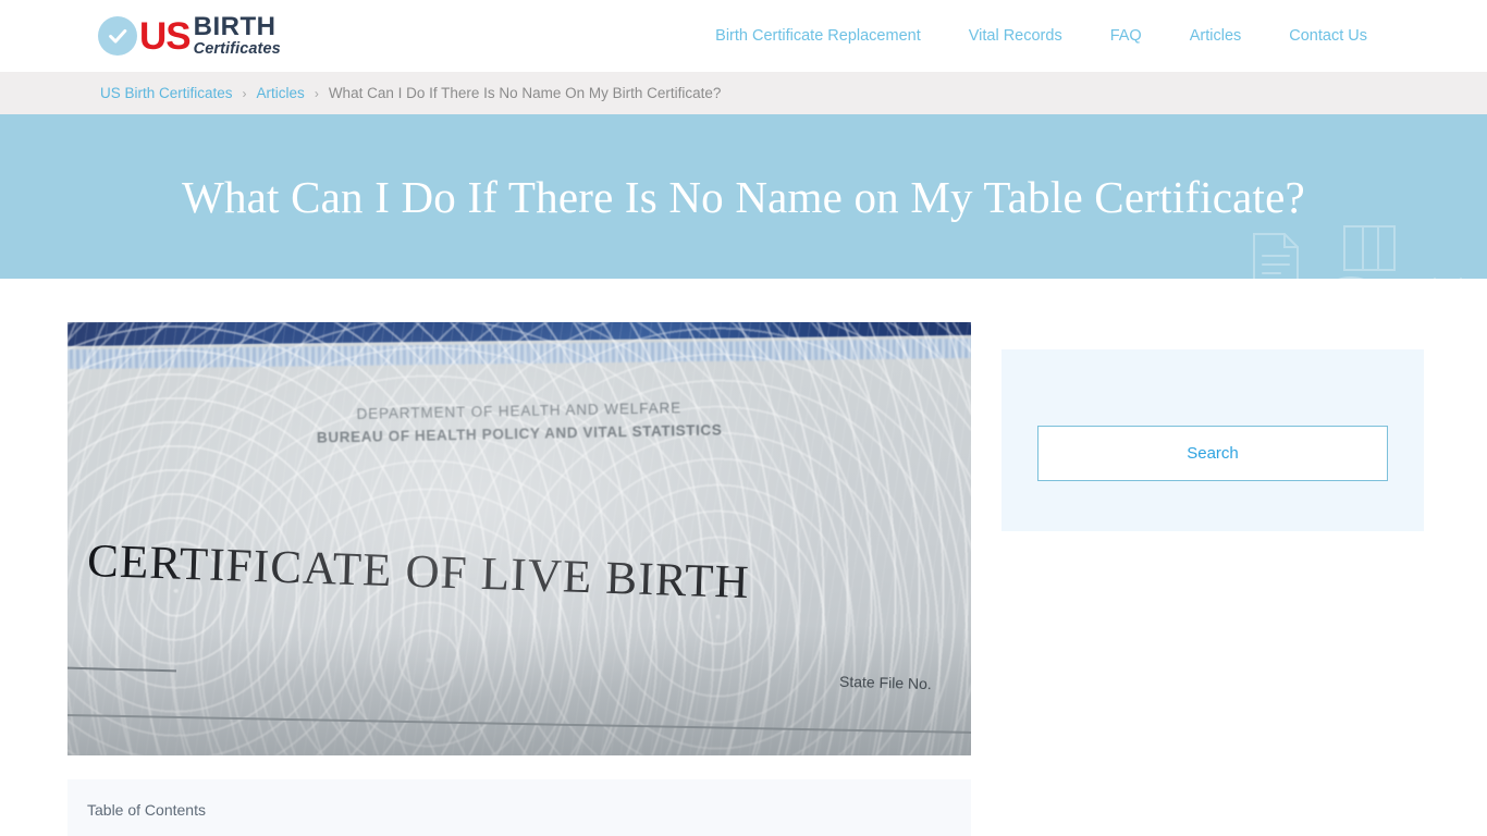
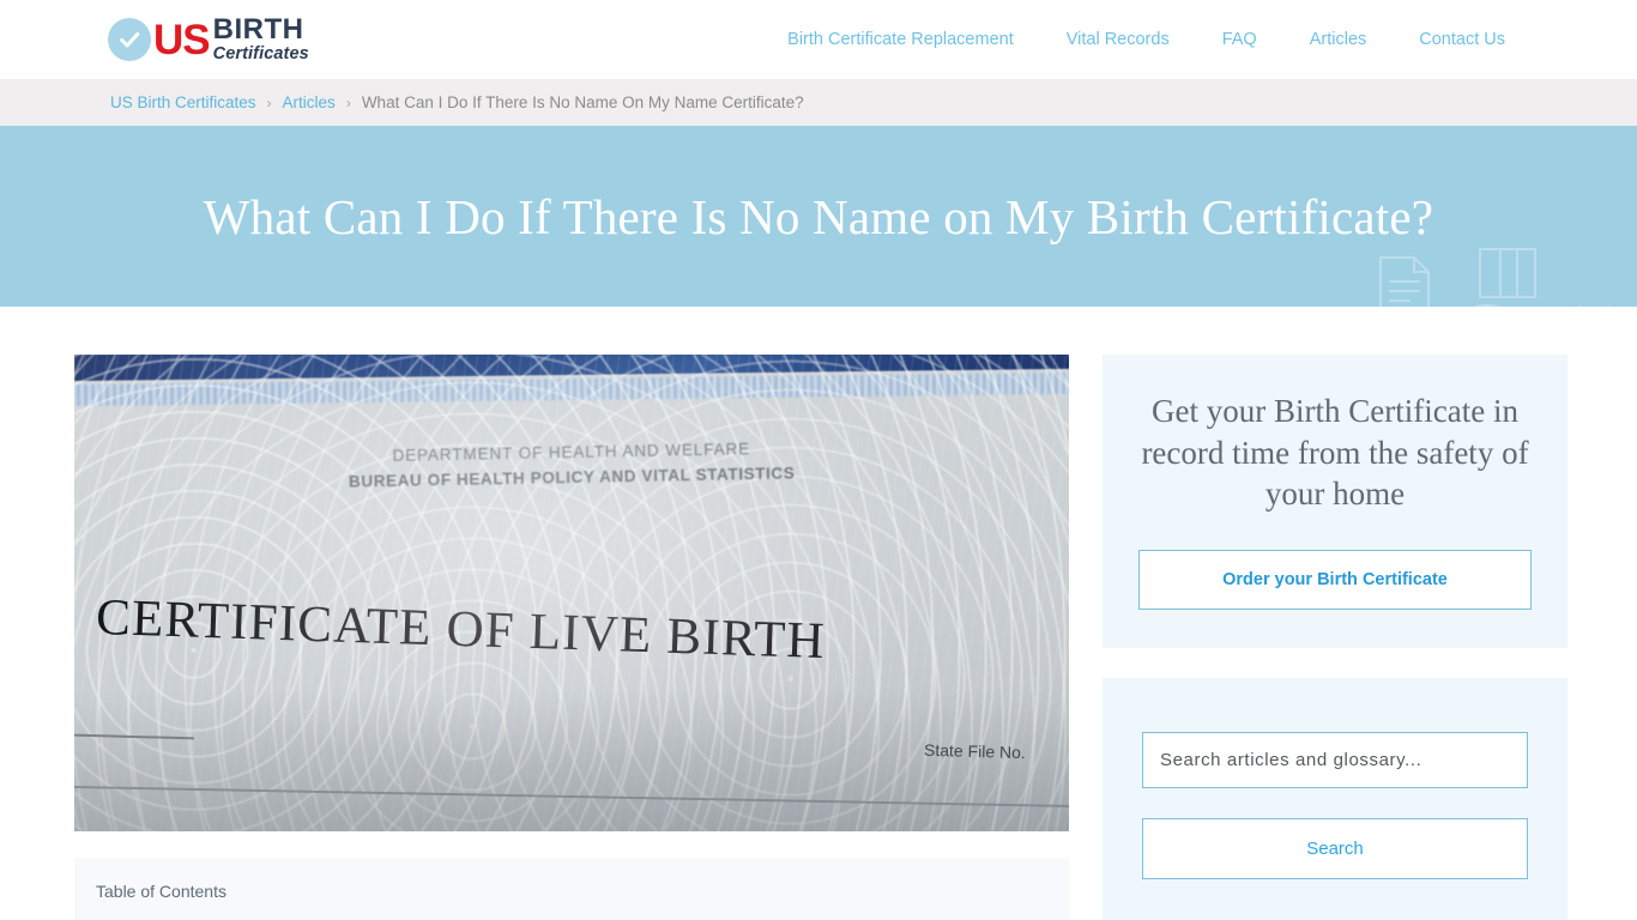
  US
  BIRTH
  Certificates
  Birth Certificate Replacement
  Vital Records
  FAQ
  Articles
  Contact Us
  US Birth Certificates
  ›
  Articles
  ›
- What Can I Do If There Is No Name On My Birth Certificate?
+ What Can I Do If There Is No Name On My Name Certificate?
- What Can I Do If There Is No Name on My Table Certificate?
+ What Can I Do If There Is No Name on My Birth Certificate?
  Table of Contents
+ Get your Birth Certificate in record time from the safety of your home
+ Order your Birth Certificate
+ Search articles and glossary...
  Search
